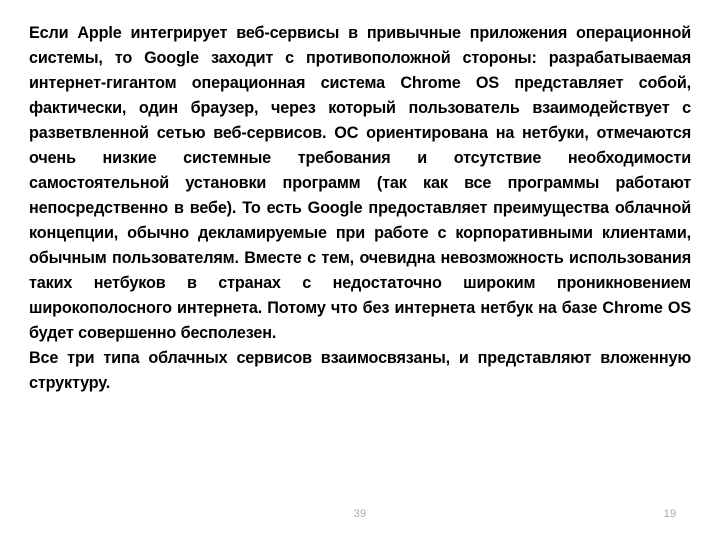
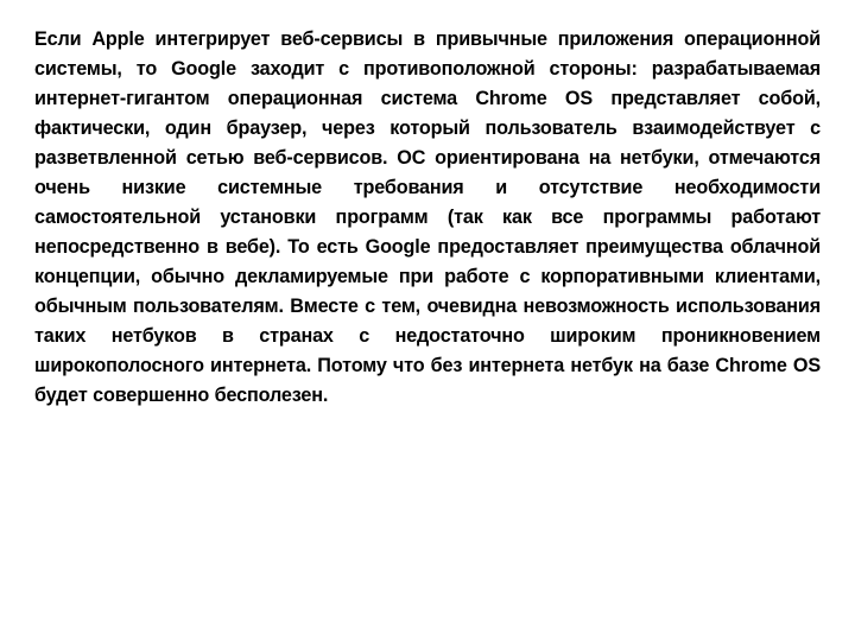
  Если Apple интегрирует веб-сервисы в привычные приложения операционной системы, то Google заходит с противоположной стороны: разрабатываемая интернет-гигантом операционная система Chrome OS представляет собой, фактически, один браузер, через который пользователь взаимодействует с разветвленной сетью веб-сервисов. ОС ориентирована на нетбуки, отмечаются очень низкие системные требования и отсутствие необходимости самостоятельной установки программ (так как все программы работают непосредственно в вебе). То есть Google предоставляет преимущества облачной концепции, обычно декламируемые при работе с корпоративными клиентами, обычным пользователям. Вместе с тем, очевидна невозможность использования таких нетбуков в странах с недостаточно широким проникновением широкополосного интернета. Потому что без интернета нетбук на базе Chrome OS будет совершенно бесполезен.
- Все три типа облачных сервисов взаимосвязаны, и представляют вложенную структуру.
- 39
- 19
